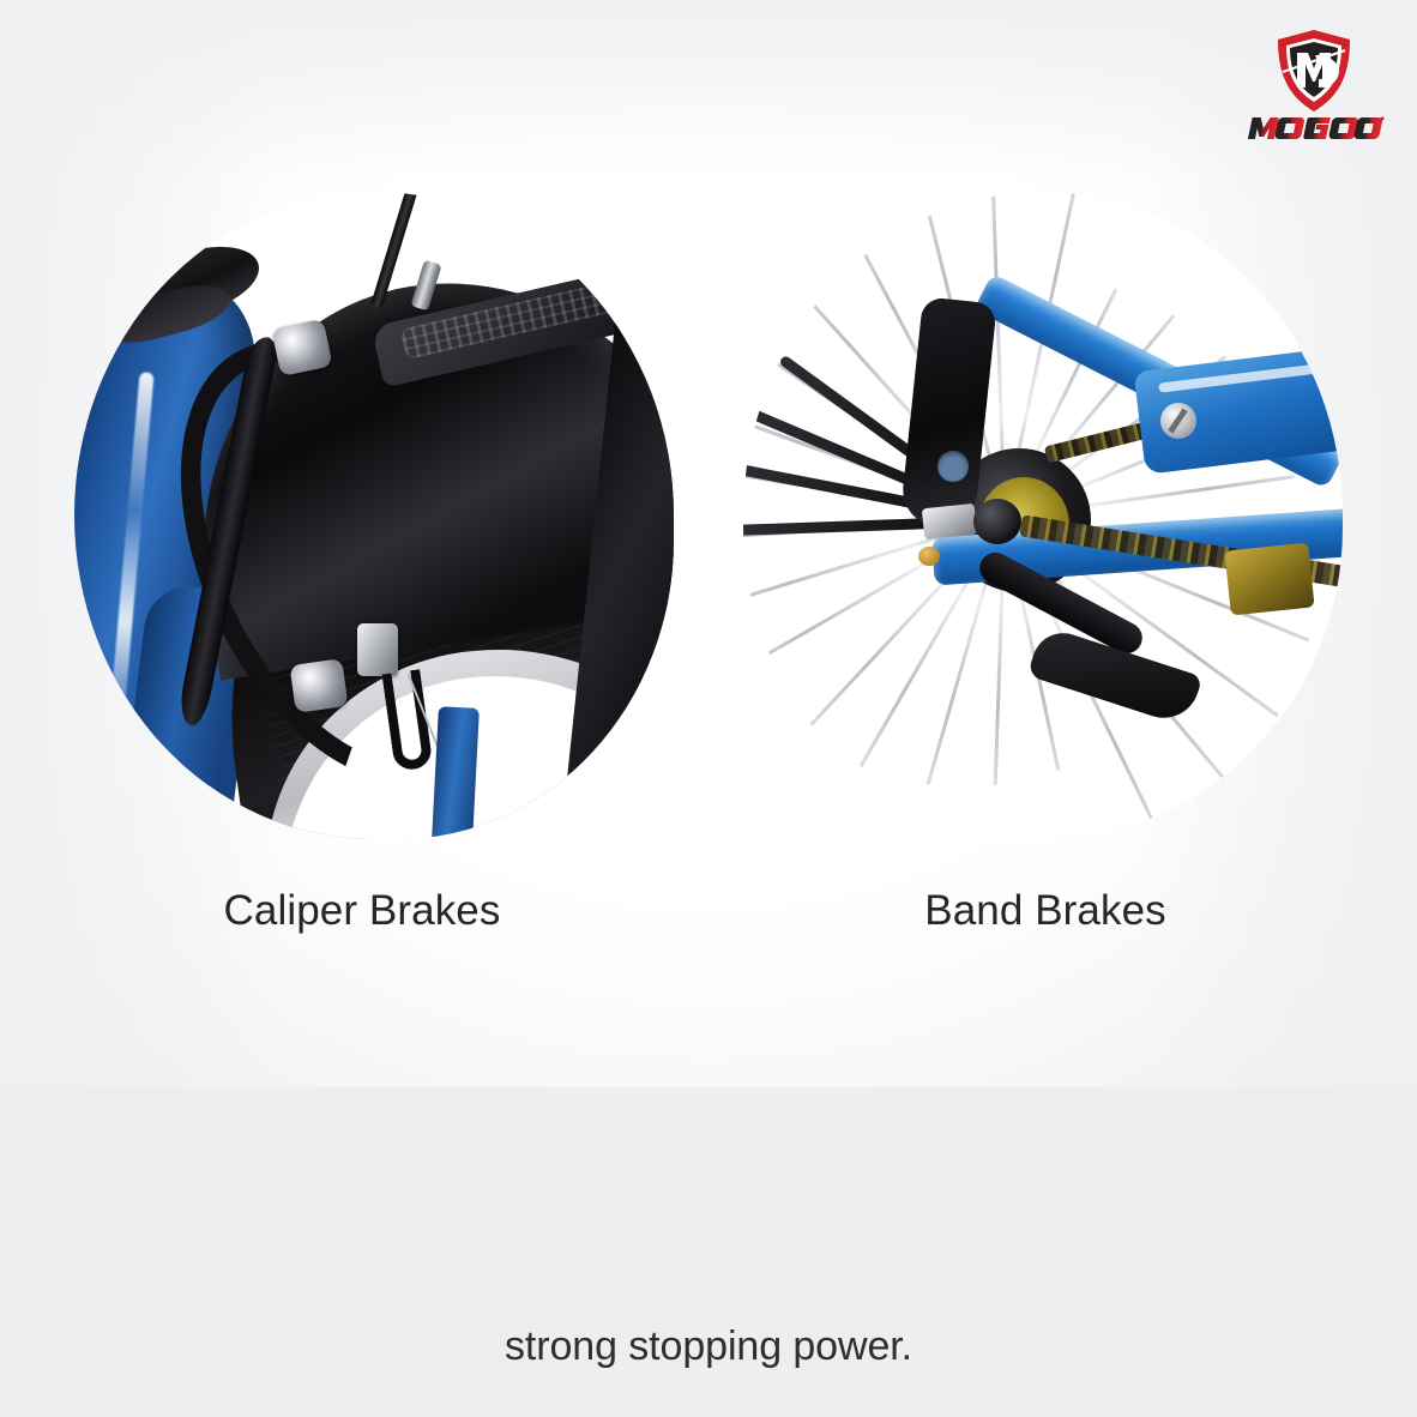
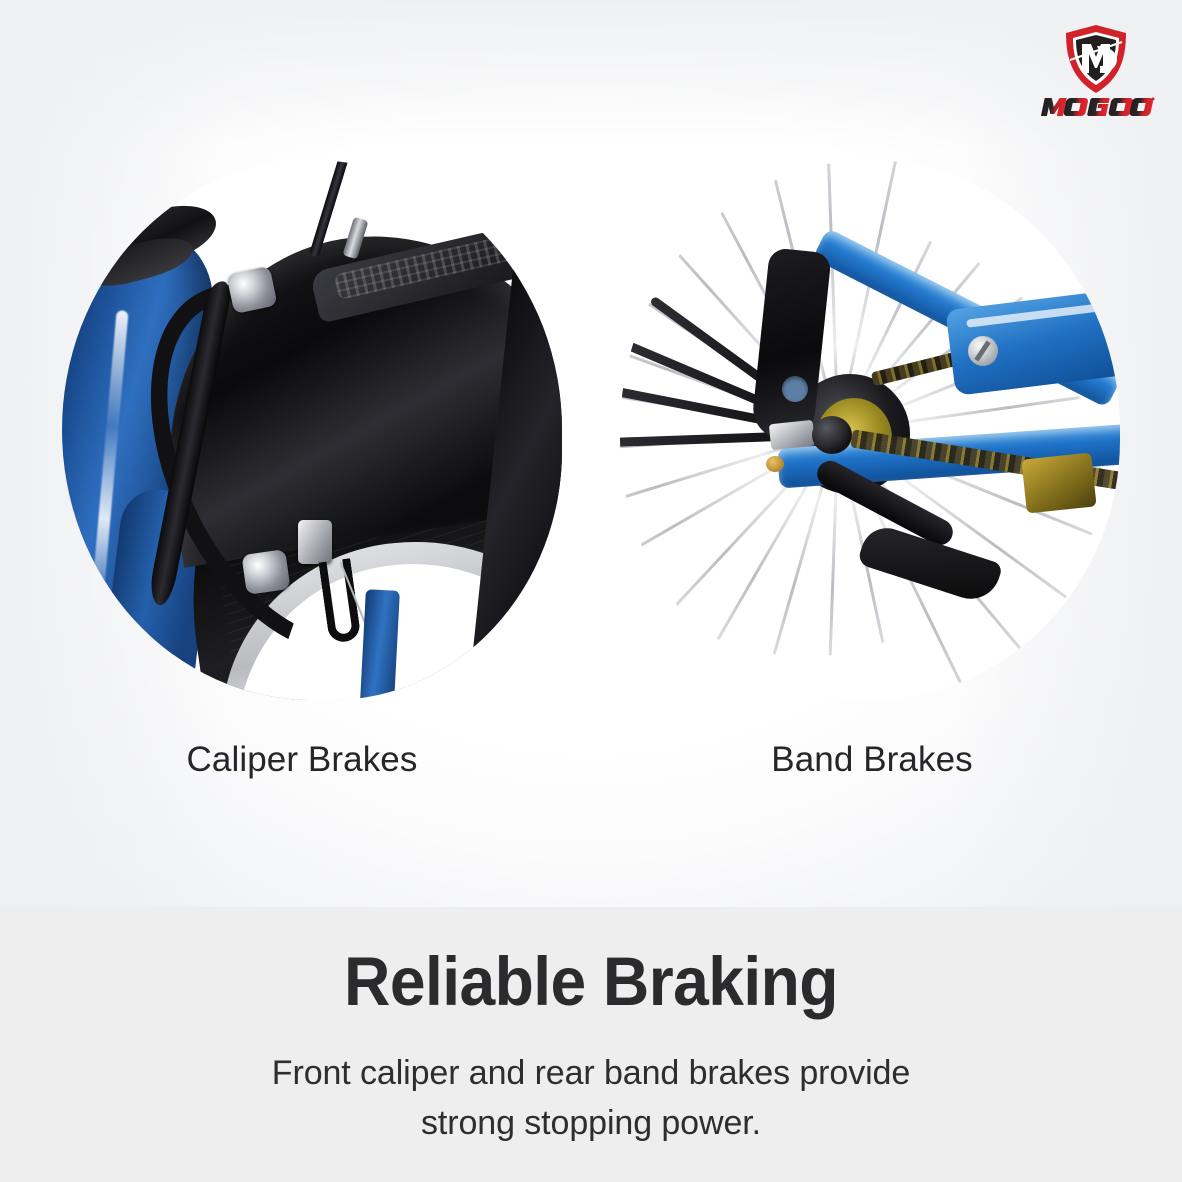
  Caliper Brakes
  Band Brakes
+ Reliable Braking
+ Front caliper and rear band brakes provide
  strong stopping power.
